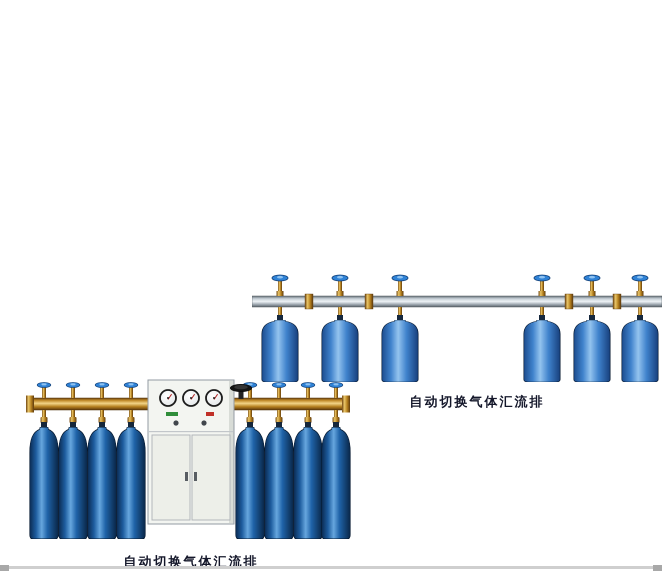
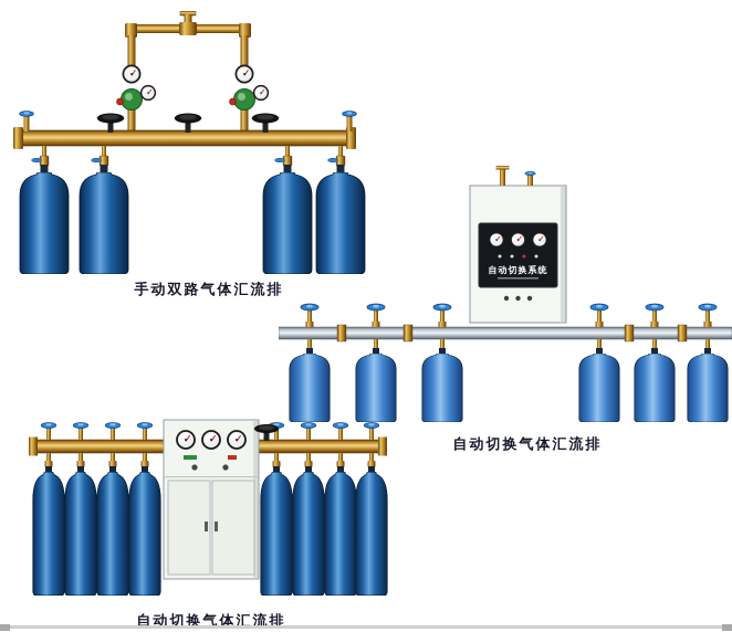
+ 手动双路气体汇流排
+ 自动切换系统
  自动切换气体汇流排
  自动切换气体汇流排
